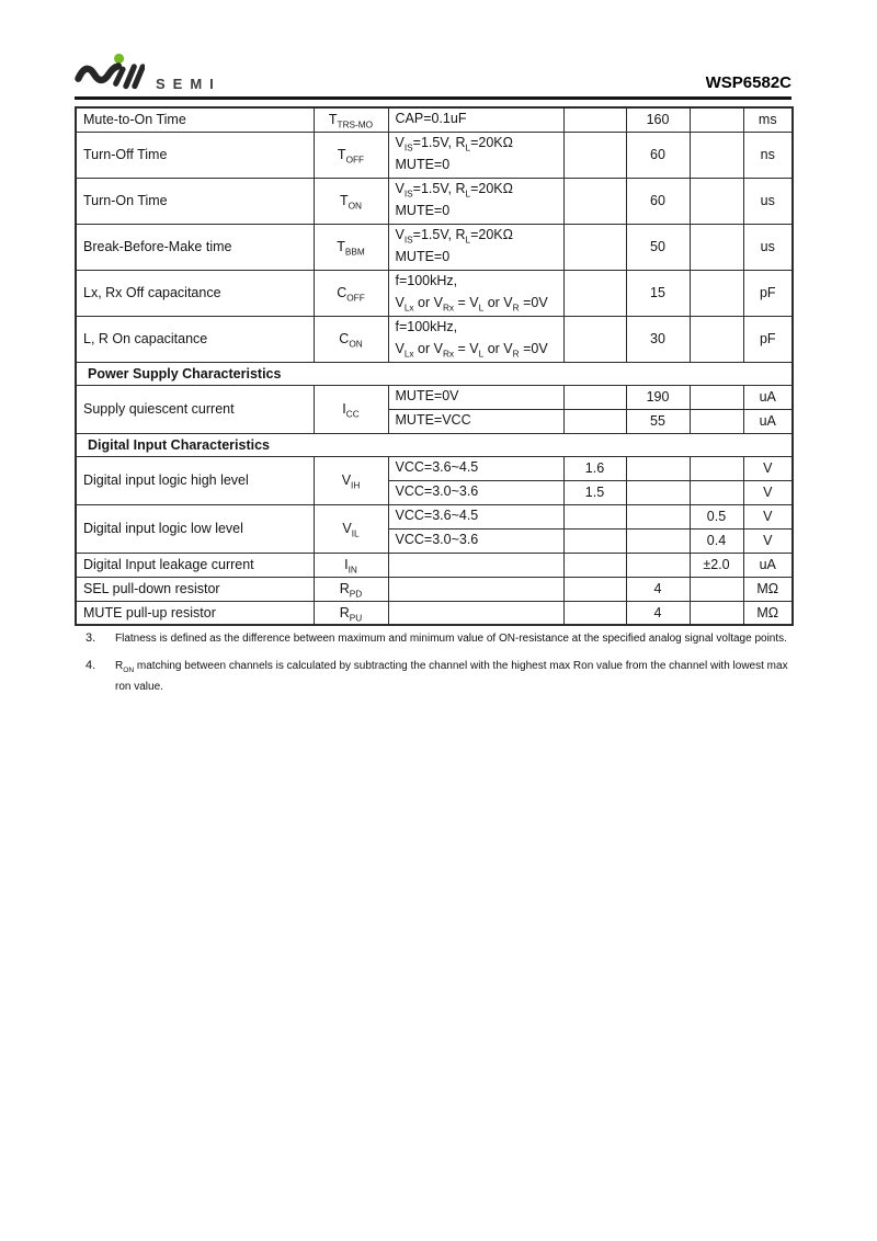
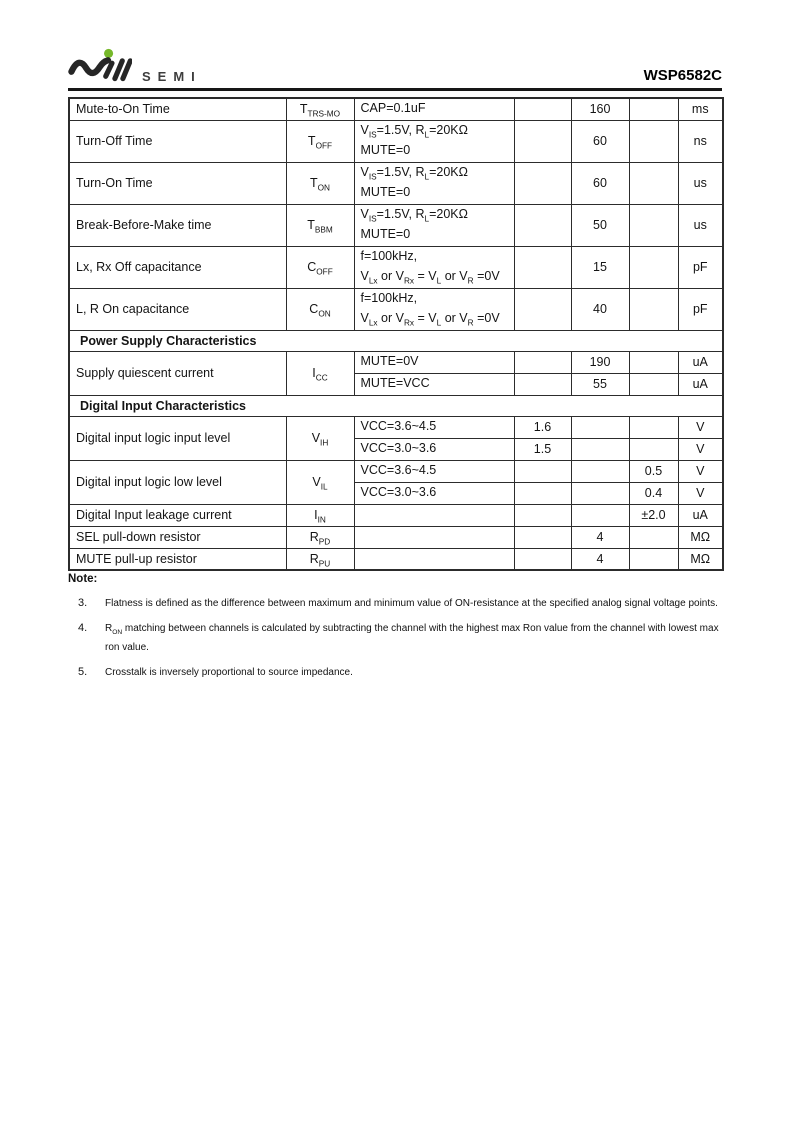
  SEMI
  WSP6582C
  Mute-to-On Time	TTRS-MO	CAP=0.1uF		160		ms
  Turn-Off Time	TOFF	VIS=1.5V, RL=20KΩ MUTE=0		60		ns
  Turn-On Time	TON	VIS=1.5V, RL=20KΩ MUTE=0		60		us
  Break-Before-Make time	TBBM	VIS=1.5V, RL=20KΩ MUTE=0		50		us
  Lx, Rx Off capacitance	COFF	f=100kHz, VLx or VRx = VL or VR =0V		15		pF
- L, R On capacitance	CON	f=100kHz, VLx or VRx = VL or VR =0V		30		pF
+ L, R On capacitance	CON	f=100kHz, VLx or VRx = VL or VR =0V		40		pF
  Power Supply Characteristics
  Supply quiescent current	ICC	MUTE=0V		190		uA
  MUTE=VCC		55		uA
  Digital Input Characteristics
- Digital input logic high level	VIH	VCC=3.6~4.5	1.6			V
+ Digital input logic input level	VIH	VCC=3.6~4.5	1.6			V
  VCC=3.0~3.6	1.5			V
  Digital input logic low level	VIL	VCC=3.6~4.5			0.5	V
  VCC=3.0~3.6			0.4	V
  Digital Input leakage current	IIN				±2.0	uA
  SEL pull-down resistor	RPD			4		MΩ
  MUTE pull-up resistor	RPU			4		MΩ
+ Note:
  3.
  Flatness is defined as the difference between maximum and minimum value of ON-resistance at the specified analog signal voltage points.
  4.
  R matching between channels is calculated by subtracting the channel with the highest max Ron value from the channel with lowest max ron value.
+ 5.
+ Crosstalk is inversely proportional to source impedance.
